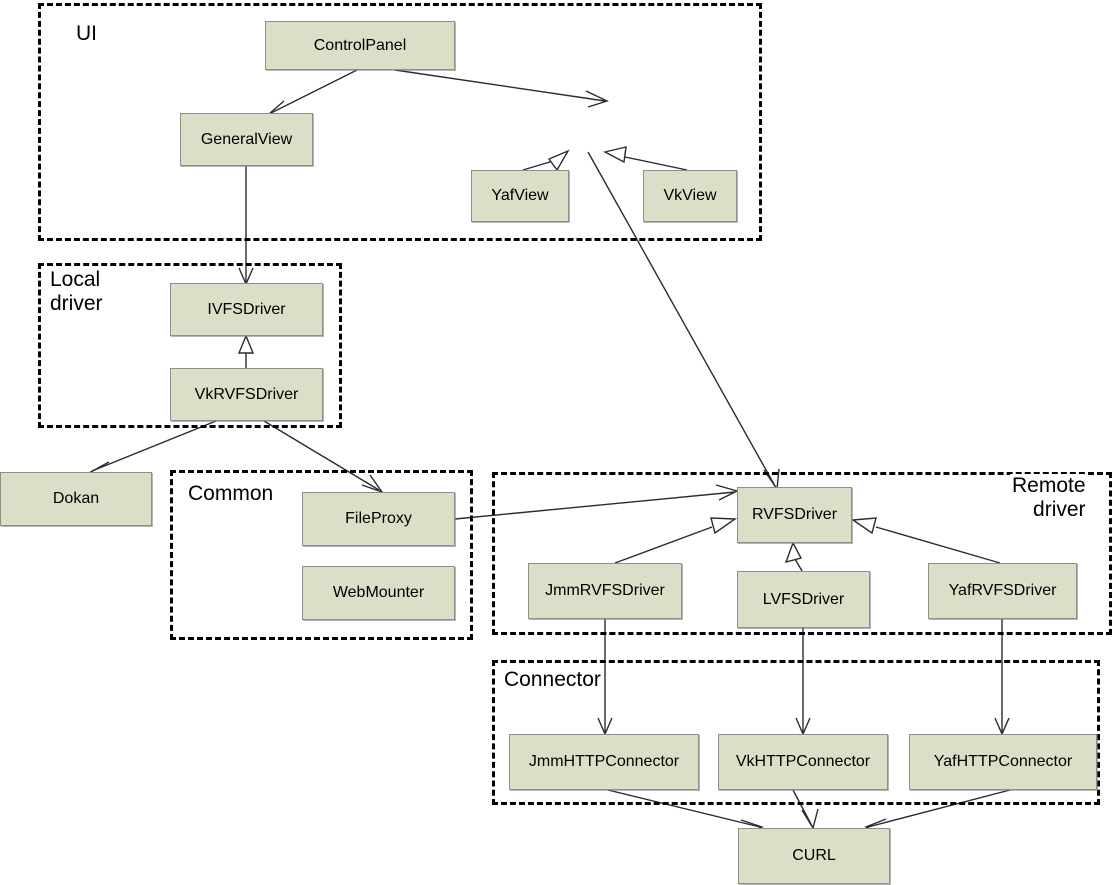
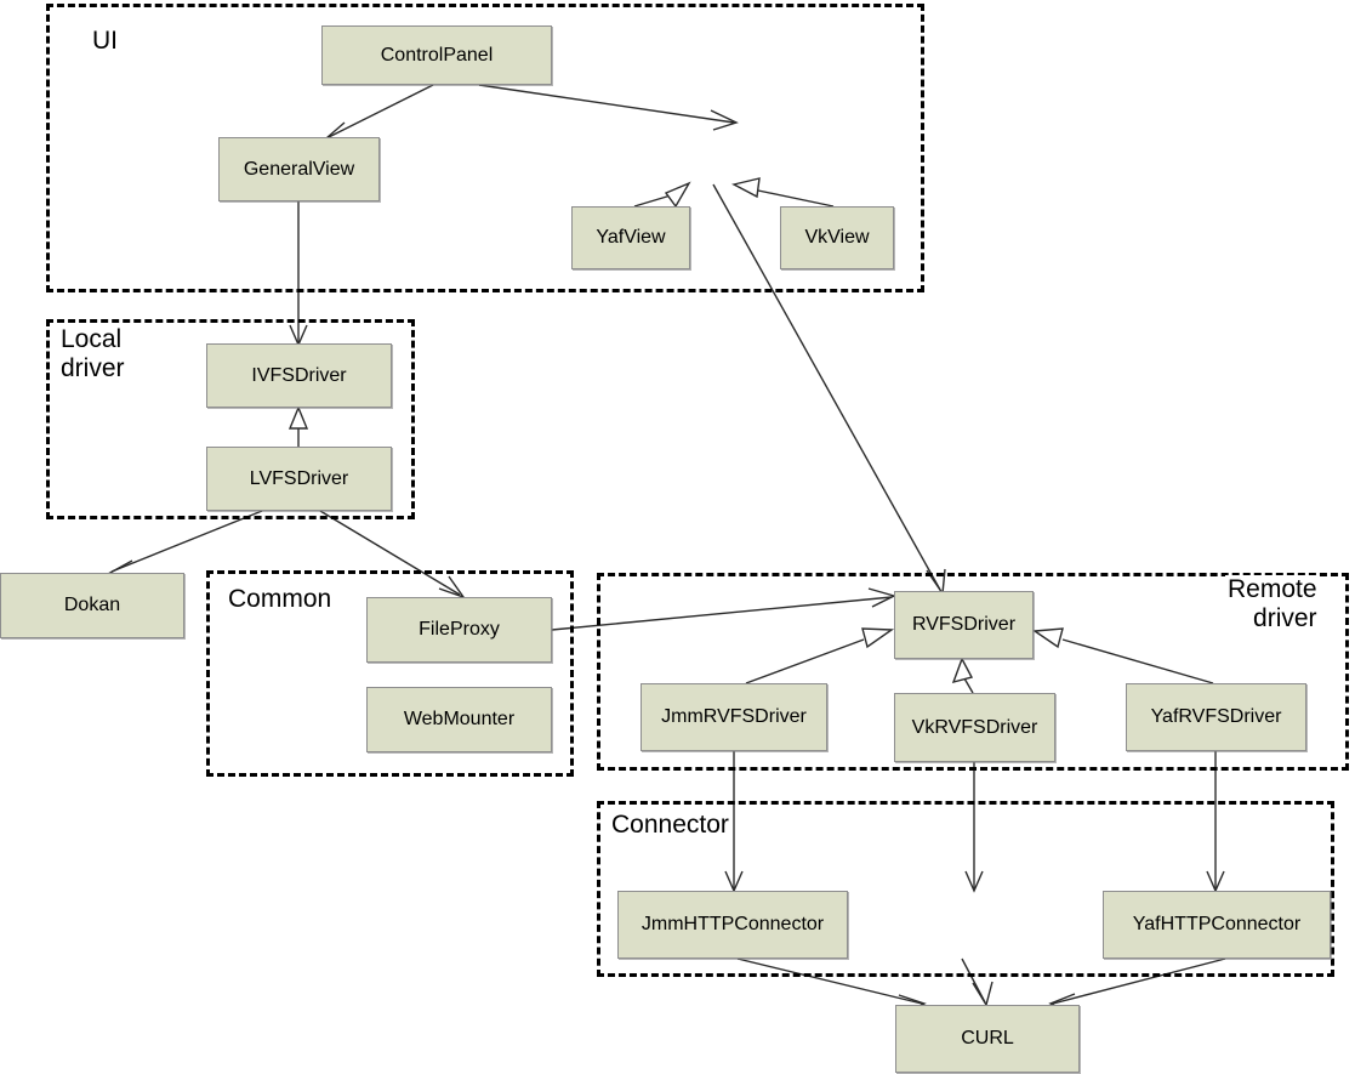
  UI
  Local
  driver
  Common
  Remote
  driver
  Connector
  ControlPanel
  GeneralView
  YafView
  VkView
  IVFSDriver
- VkRVFSDriver
+ LVFSDriver
  Dokan
  FileProxy
  WebMounter
  RVFSDriver
  JmmRVFSDriver
- LVFSDriver
+ VkRVFSDriver
  YafRVFSDriver
  JmmHTTPConnector
- VkHTTPConnector
  YafHTTPConnector
  CURL
